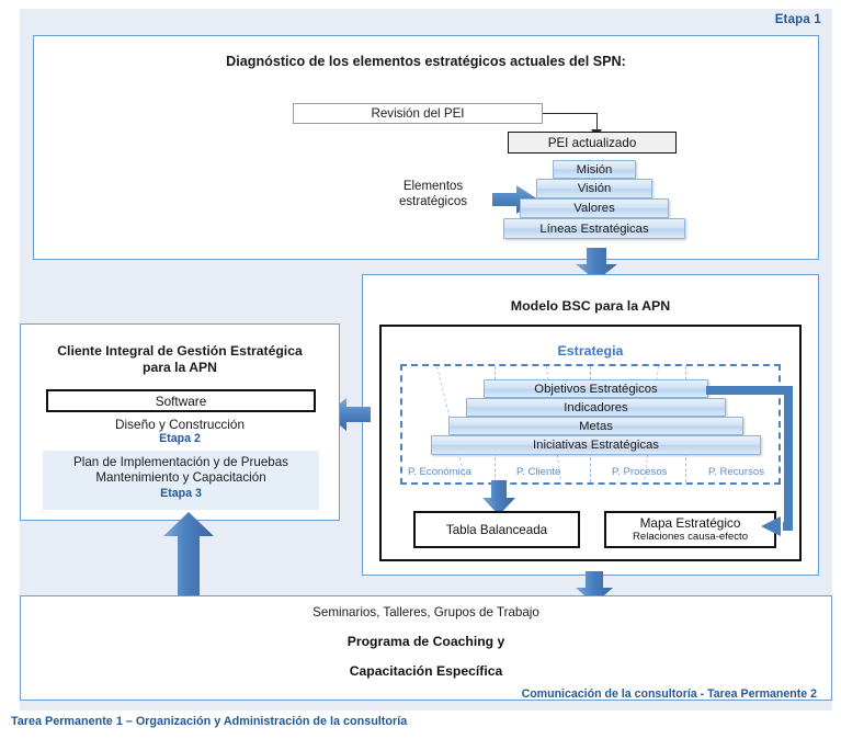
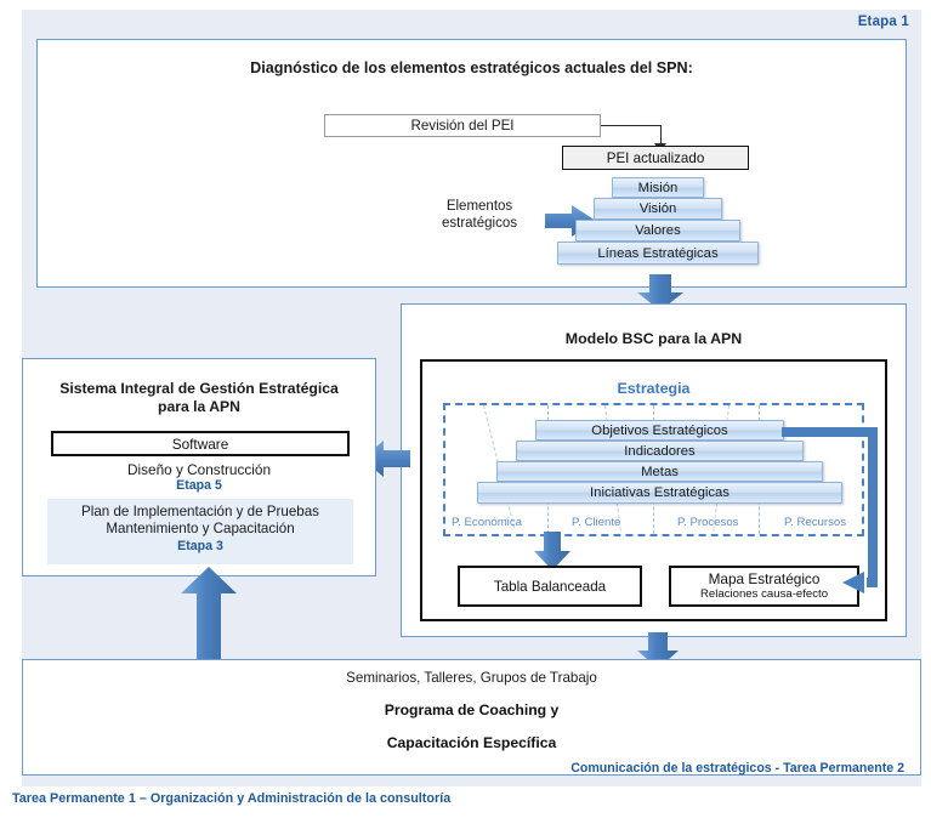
  Etapa 1
  Diagnóstico de los elementos estratégicos actuales del SPN:
  Revisión del PEI
  PEI actualizado
  Elementos
  estratégicos
  Misión
  Visión
  Valores
  Líneas Estratégicas
  Modelo BSC para la APN
  Estrategia
  Objetivos Estratégicos
  Indicadores
  Metas
  Iniciativas Estratégicas
  P. Económica
  P. Cliente
  P. Procesos
  P. Recursos
  Tabla Balanceada
  Mapa Estratégico
  Relaciones causa-efecto
- Cliente Integral de Gestión Estratégica
+ Sistema Integral de Gestión Estratégica
  para la APN
  Software
  Diseño y Construcción
- Etapa 2
+ Etapa 5
  Plan de Implementación y de Pruebas
  Mantenimiento y Capacitación
  Etapa 3
  Seminarios, Talleres, Grupos de Trabajo
  Programa de Coaching y
  Capacitación Específica
- Comunicación de la consultoría - Tarea Permanente 2
+ Comunicación de la estratégicos - Tarea Permanente 2
  Tarea Permanente 1 – Organización y Administración de la consultoría
